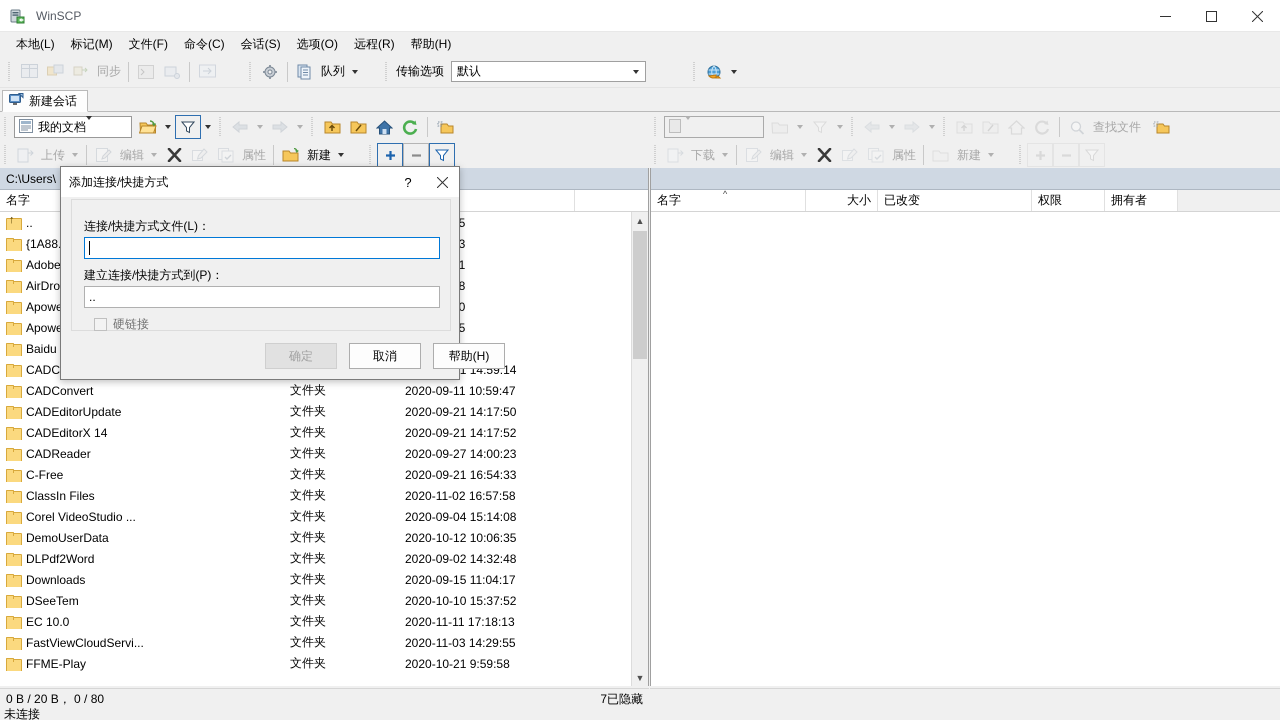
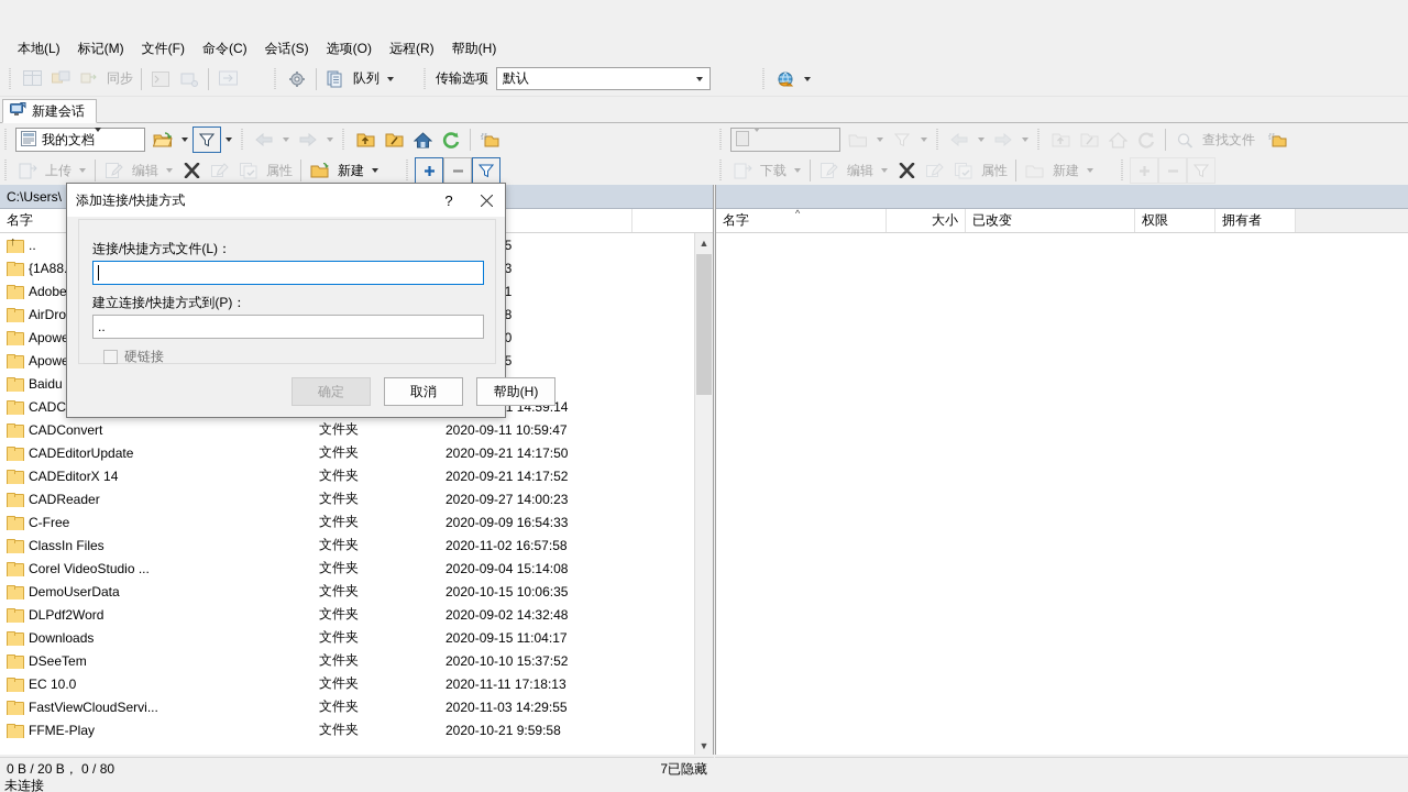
- WinSCP
  本地(L)
  标记(M)
  文件(F)
  命令(C)
  会话(S)
  选项(O)
  远程(R)
  帮助(H)
  同步
  队列
  传输选项
  默认
  新建会话
  我的文档
  上传
  编辑
  属性
  新建
  查找文件
  下载
  编辑
  属性
  新建
  C:\Users\
  名字
  ..
  Adobe
  AirDro
  Apow
  Apow
  Baidu
  CADConvert
  文件夹
  2020-09-11 10:59:47
  CADEditorUpdate
  文件夹
  2020-09-21 14:17:50
  CADEditorX 14
  文件夹
  2020-09-21 14:17:52
  CADReader
  文件夹
  2020-09-27 14:00:23
  C-Free
  文件夹
- 2020-09-21 16:54:33
+ 2020-09-09 16:54:33
  ClassIn Files
  文件夹
  2020-11-02 16:57:58
  Corel VideoStudio ...
  文件夹
  2020-09-04 15:14:08
  DemoUserData
  文件夹
- 2020-10-12 10:06:35
+ 2020-10-15 10:06:35
  DLPdf2Word
  文件夹
  2020-09-02 14:32:48
  Downloads
  文件夹
  2020-09-15 11:04:17
  DSeeTem
  文件夹
  2020-10-10 15:37:52
  EC 10.0
  文件夹
  2020-11-11 17:18:13
  FastViewCloudServi...
  文件夹
  2020-11-03 14:29:55
  FFME-Play
  文件夹
  2020-10-21 9:59:58
  ▲
  ▼
  名字
  ^
  大小
  已改变
  权限
  拥有者
  0 B / 20 B， 0 / 80
  7已隐藏
  未连接
  添加连接/快捷方式
  ?
  连接/快捷方式文件(L)：
  建立连接/快捷方式到(P)：
  ..
  硬链接
  确定
  取消
  帮助(H)
